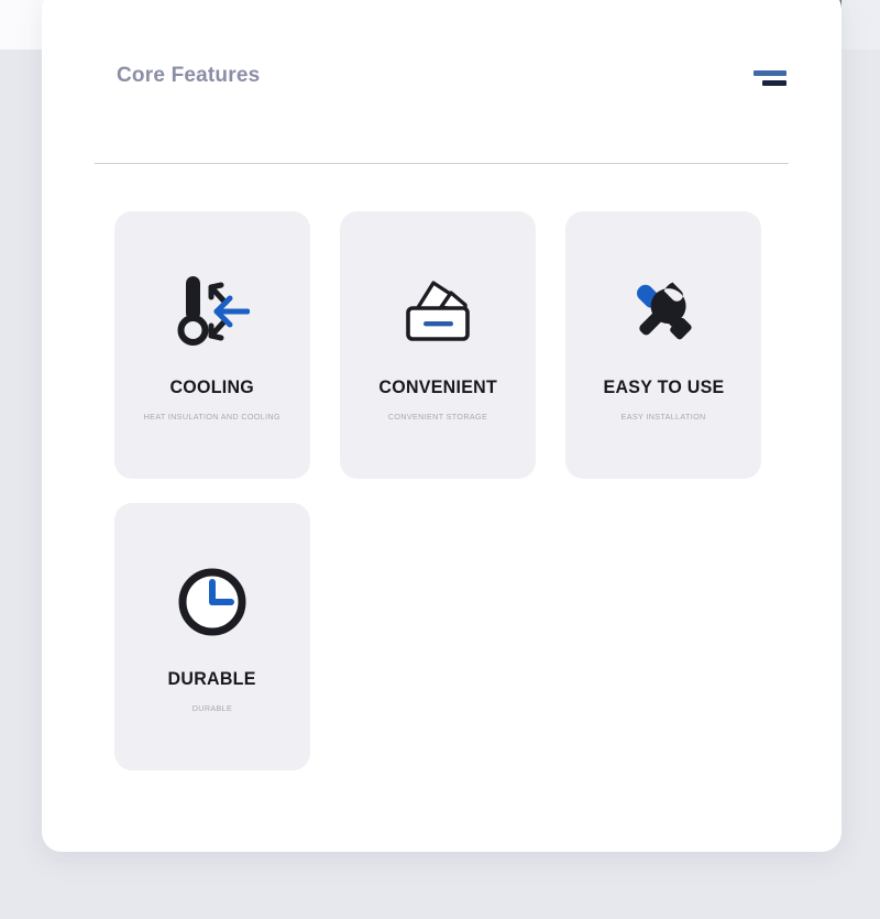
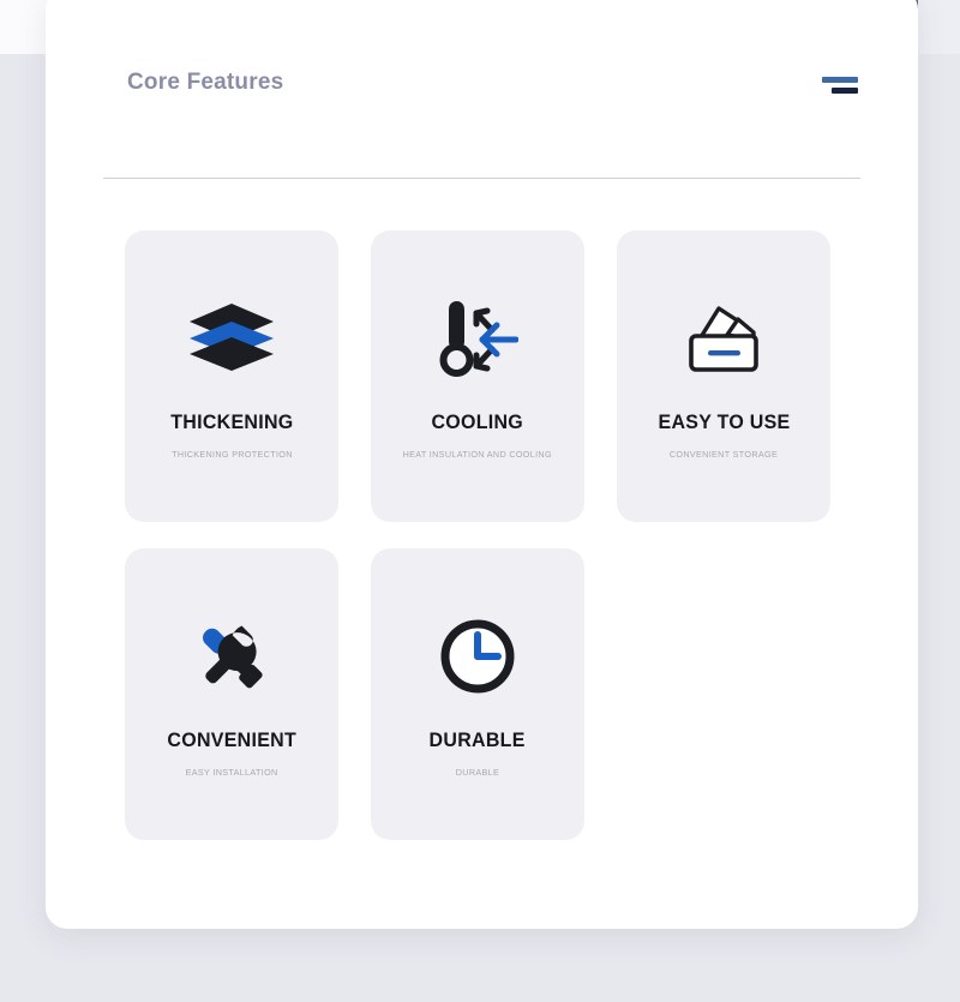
  Core Features
+ THICKENING
+ THICKENING PROTECTION
  COOLING
  HEAT INSULATION AND COOLING
- CONVENIENT
+ EASY TO USE
  CONVENIENT STORAGE
- EASY TO USE
+ CONVENIENT
  EASY INSTALLATION
  DURABLE
  DURABLE
